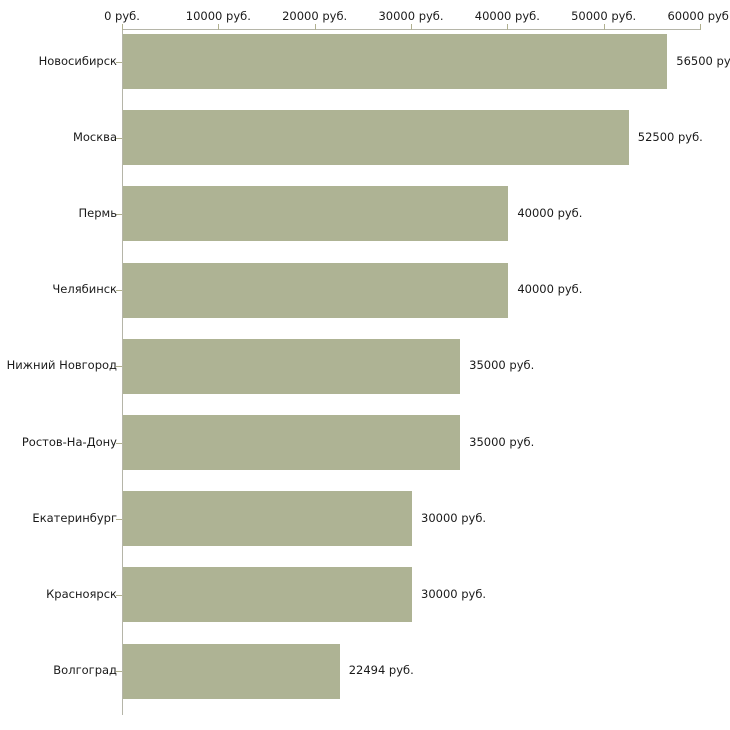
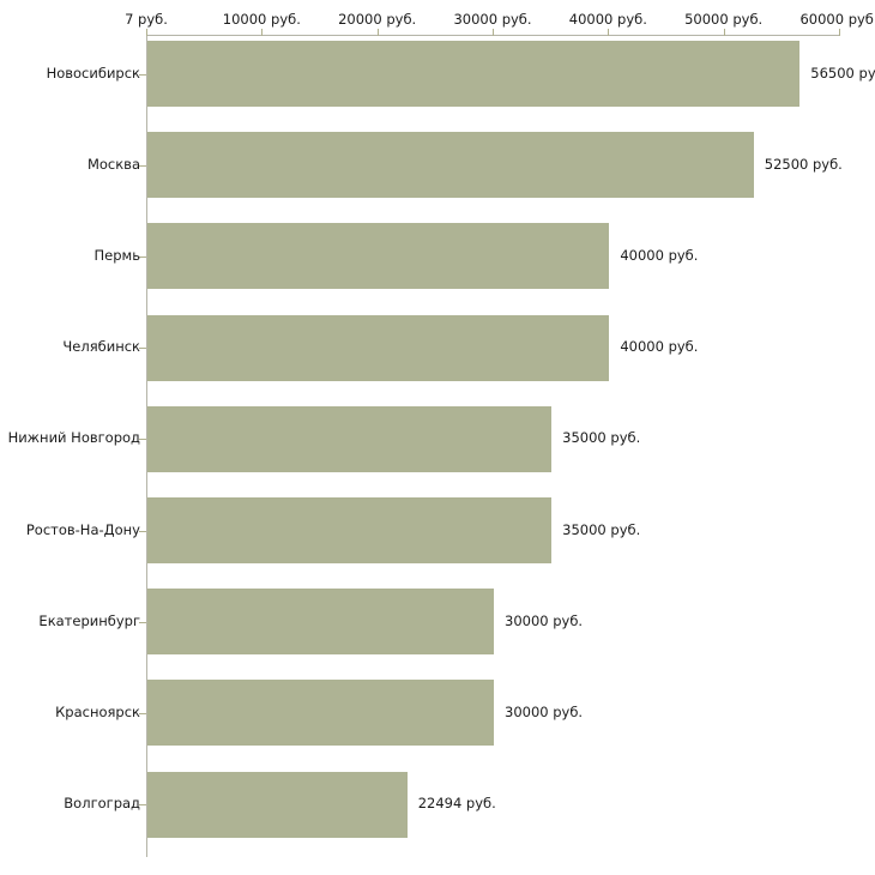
- 0 руб.
+ 7 руб.
  10000 руб.
  20000 руб.
  30000 руб.
  40000 руб.
  50000 руб.
  60000 руб
  Новосибирск
  Москва
  Пермь
  Челябинск
  Нижний Новгород
  Ростов-На-Дону
  Екатеринбург
  Красноярск
  Волгоград
  56500 ру
  52500 руб.
  40000 руб.
  40000 руб.
  35000 руб.
  35000 руб.
  30000 руб.
  30000 руб.
  22494 руб.
